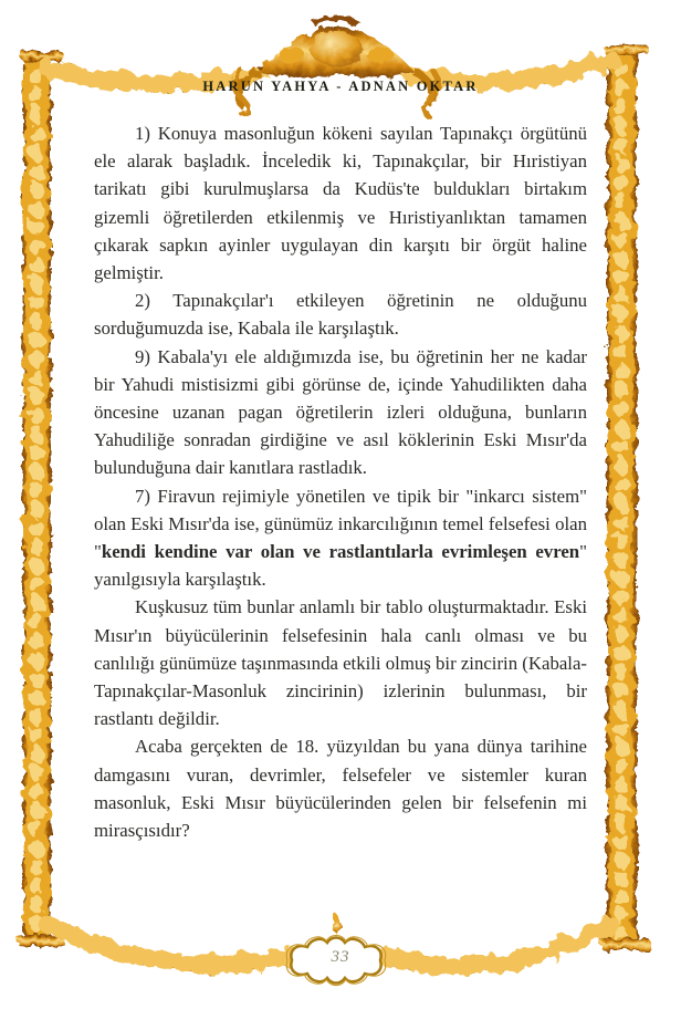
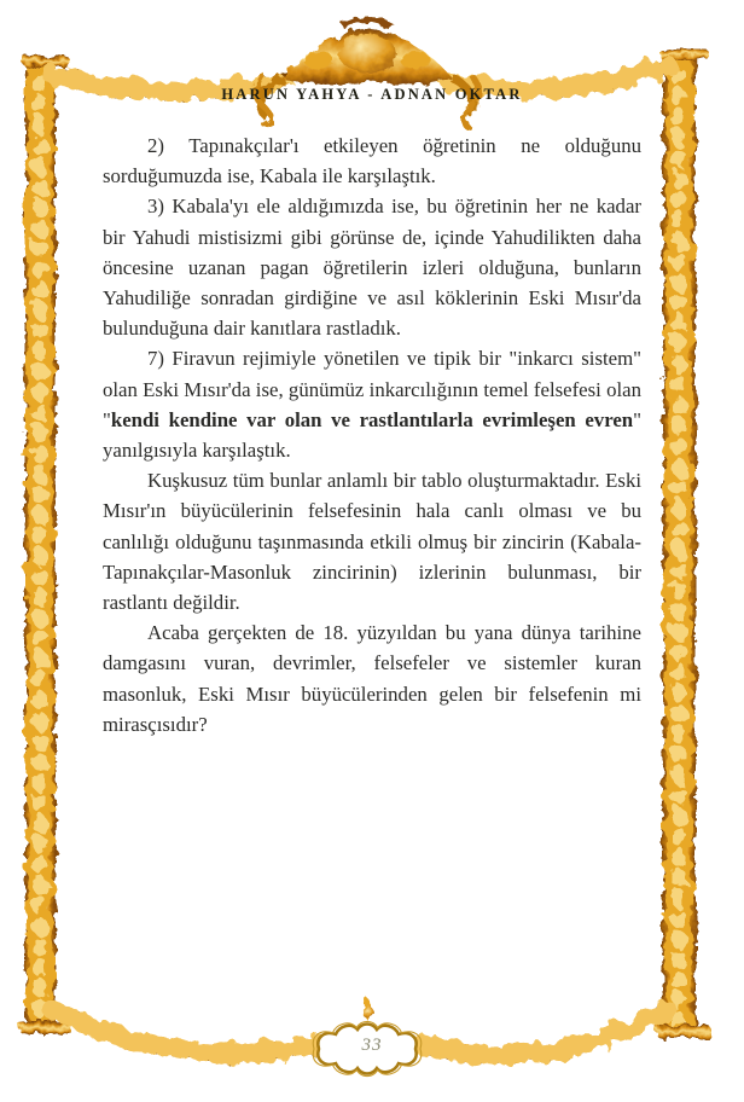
  HARUN YAHYA - ADNAN OKTAR
- 1) Konuya masonluğun kökeni sayılan Tapınakçı örgütünü ele alarak başladık. İnceledik ki, Tapınakçılar, bir Hıristiyan tarikatı gibi kurulmuşlarsa da Kudüs'te buldukları birtakım gizemli öğretilerden etkilenmiş ve Hıristiyanlıktan tamamen çıkarak sapkın ayinler uygulayan din karşıtı bir örgüt haline gelmiştir.
  2) Tapınakçılar'ı etkileyen öğretinin ne olduğunu sorduğumuzda ise, Kabala ile karşılaştık.
- 9) Kabala'yı ele aldığımızda ise, bu öğretinin her ne kadar bir Yahudi mistisizmi gibi görünse de, içinde Yahudilikten daha öncesine uzanan pagan öğretilerin izleri olduğuna, bunların Yahudiliğe sonradan girdiğine ve asıl köklerinin Eski Mısır'da bulunduğuna dair kanıtlara rastladık.
+ 3) Kabala'yı ele aldığımızda ise, bu öğretinin her ne kadar bir Yahudi mistisizmi gibi görünse de, içinde Yahudilikten daha öncesine uzanan pagan öğretilerin izleri olduğuna, bunların Yahudiliğe sonradan girdiğine ve asıl köklerinin Eski Mısır'da bulunduğuna dair kanıtlara rastladık.
  7) Firavun rejimiyle yönetilen ve tipik bir "inkarcı sistem" olan Eski Mısır'da ise, günümüz inkarcılığının temel felsefesi olan "kendi kendine var olan ve rastlantılarla evrimleşen evren" yanılgısıyla karşılaştık.
- Kuşkusuz tüm bunlar anlamlı bir tablo oluşturmaktadır. Eski Mısır'ın büyücülerinin felsefesinin hala canlı olması ve bu canlılığı günümüze taşınmasında etkili olmuş bir zincirin (Kabala-Tapınakçılar-Masonluk zincirinin) izlerinin bulunması, bir rastlantı değildir.
+ Kuşkusuz tüm bunlar anlamlı bir tablo oluşturmaktadır. Eski Mısır'ın büyücülerinin felsefesinin hala canlı olması ve bu canlılığı olduğunu taşınmasında etkili olmuş bir zincirin (Kabala-Tapınakçılar-Masonluk zincirinin) izlerinin bulunması, bir rastlantı değildir.
  Acaba gerçekten de 18. yüzyıldan bu yana dünya tarihine damgasını vuran, devrimler, felsefeler ve sistemler kuran masonluk, Eski Mısır büyücülerinden gelen bir felsefenin mi mirasçısıdır?
  33
